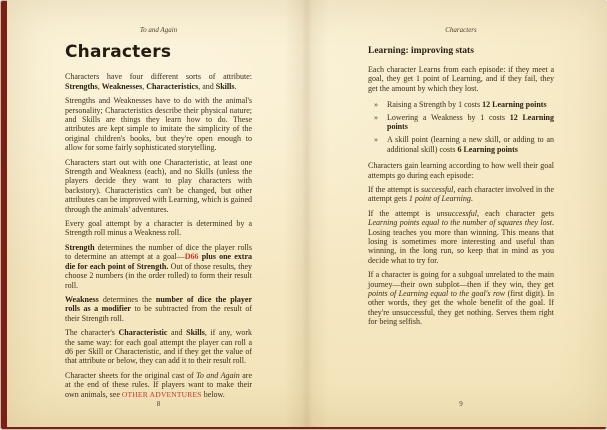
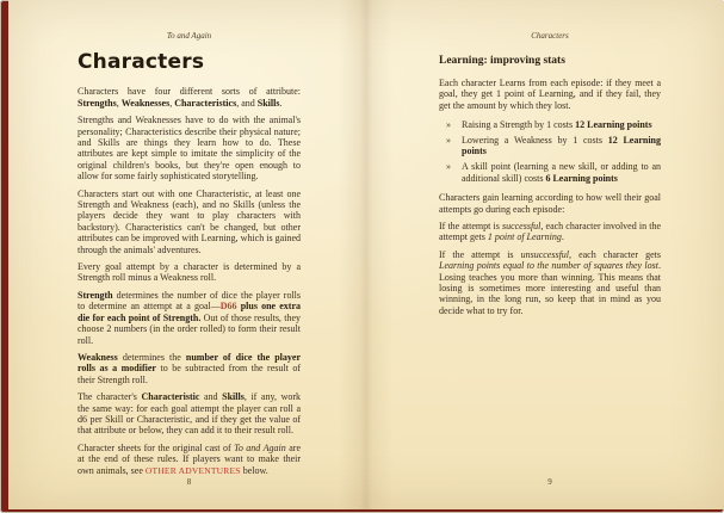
  To and Again
  Characters
  Characters have four different sorts of attribute: Strengths, Weaknesses, Characteristics, and Skills.
  Strengths and Weaknesses have to do with the animal's personality; Characteristics describe their physical nature; and Skills are things they learn how to do. These attributes are kept simple to imitate the simplicity of the original children's books, but they're open enough to allow for some fairly sophisticated storytelling.
  Characters start out with one Characteristic, at least one Strength and Weakness (each), and no Skills (unless the players decide they want to play characters with backstory). Characteristics can't be changed, but other attributes can be improved with Learning, which is gained through the animals' adventures.
  Every goal attempt by a character is determined by a Strength roll minus a Weakness roll.
  Strength determines the number of dice the player rolls to determine an attempt at a goal—D66 plus one extra die for each point of Strength. Out of those results, they choose 2 numbers (in the order rolled) to form their result roll.
  Weakness determines the number of dice the player rolls as a modifier to be subtracted from the result of their Strength roll.
  The character's Characteristic and Skills, if any, work the same way: for each goal attempt the player can roll a d6 per Skill or Characteristic, and if they get the value of that attribute or below, they can add it to their result roll.
  Character sheets for the original cast of To and Again are at the end of these rules. If players want to make their own animals, see OTHER ADVENTURES below.
  8
  Characters
  Learning: improving stats
  Each character Learns from each episode: if they meet a goal, they get 1 point of Learning, and if they fail, they get the amount by which they lost.
  »
  Raising a Strength by 1 costs 12 Learning points
  »
  Lowering a Weakness by 1 costs 12 Learning points
  »
  A skill point (learning a new skill, or adding to an additional skill) costs 6 Learning points
  Characters gain learning according to how well their goal attempts go during each episode:
  If the attempt is successful, each character involved in the attempt gets 1 point of Learning.
  If the attempt is unsuccessful, each character gets Learning points equal to the number of squares they lost. Losing teaches you more than winning. This means that losing is sometimes more interesting and useful than winning, in the long run, so keep that in mind as you decide what to try for.
- If a character is going for a subgoal unrelated to the main journey—their own subplot—then if they win, they get points of Learning equal to the goal's row (first digit). In other words, they get the whole benefit of the goal. If they're unsuccessful, they get nothing. Serves them right for being selfish.
  9
